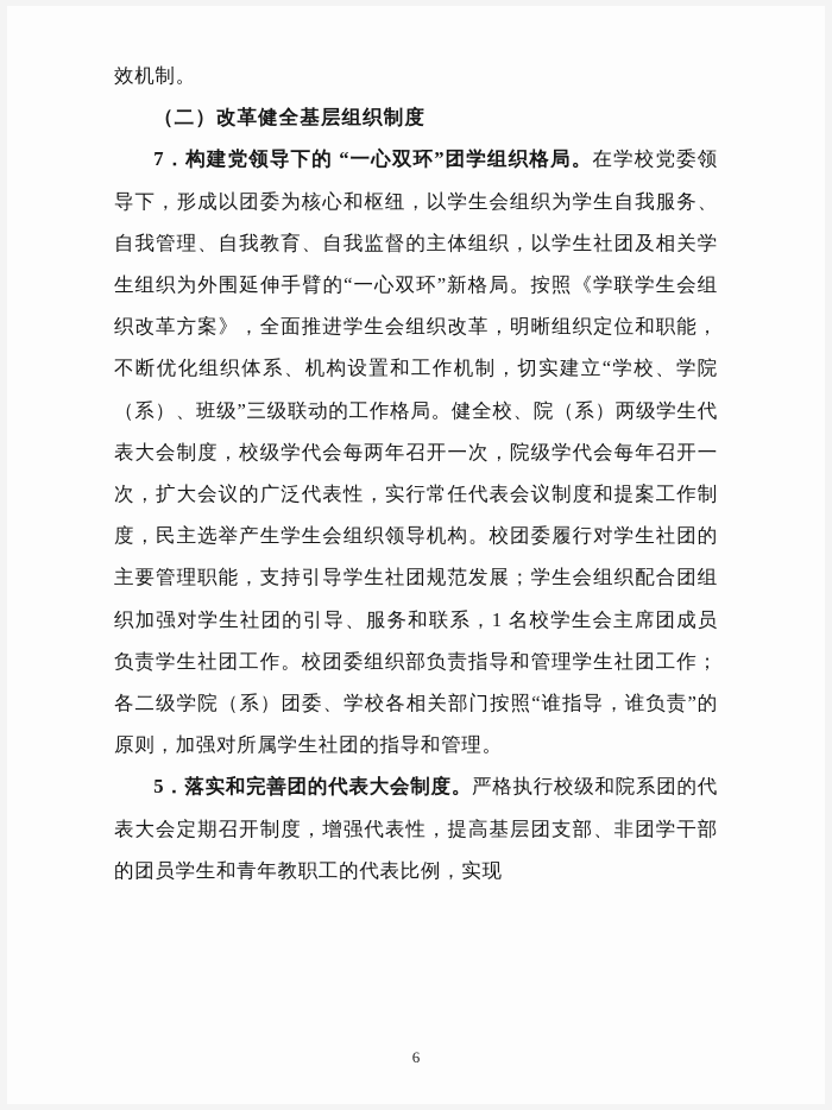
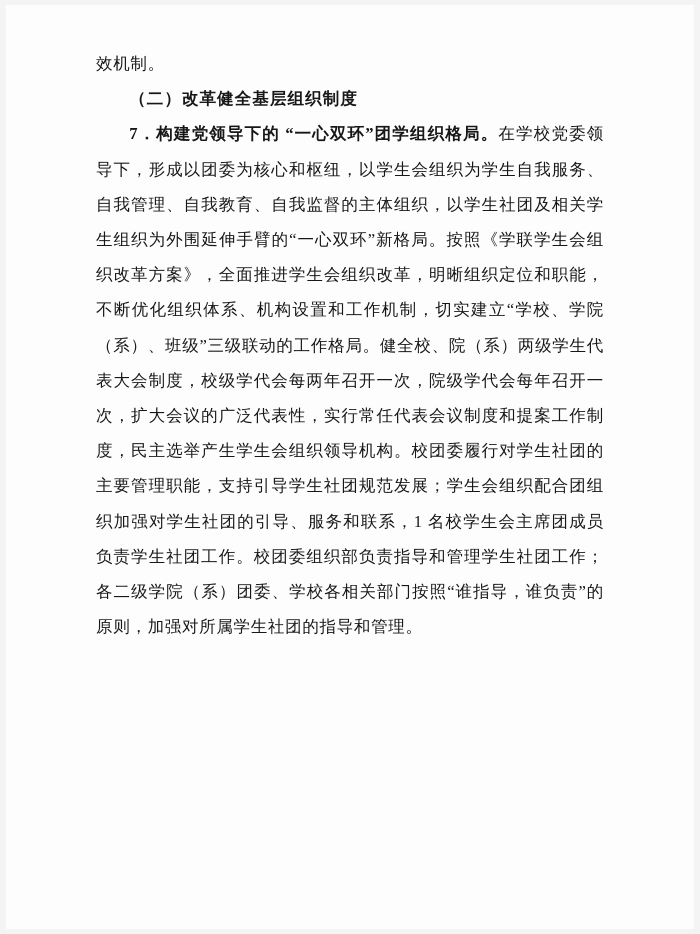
  效机制。
  （二）改革健全基层组织制度
  7．构建党领导下的 “一心双环”团学组织格局。在学校党委领导下，形成以团委为核心和枢纽，以学生会组织为学生自我服务、自我管理、自我教育、自我监督的主体组织，以学生社团及相关学生组织为外围延伸手臂的“一心双环”新格局。按照《学联学生会组织改革方案》，全面推进学生会组织改革，明晰组织定位和职能，不断优化组织体系、机构设置和工作机制，切实建立“学校、学院（系）、班级”三级联动的工作格局。健全校、院（系）两级学生代表大会制度，校级学代会每两年召开一次，院级学代会每年召开一次，扩大会议的广泛代表性，实行常任代表会议制度和提案工作制度，民主选举产生学生会组织领导机构。校团委履行对学生社团的主要管理职能，支持引导学生社团规范发展；学生会组织配合团组织加强对学生社团的引导、服务和联系，1 名校学生会主席团成员负责学生社团工作。校团委组织部负责指导和管理学生社团工作；各二级学院（系）团委、学校各相关部门按照“谁指导，谁负责”的原则，加强对所属学生社团的指导和管理。
- 5．落实和完善团的代表大会制度。严格执行校级和院系团的代表大会定期召开制度，增强代表性，提高基层团支部、非团学干部的团员学生和青年教职工的代表比例，实现
- 6
